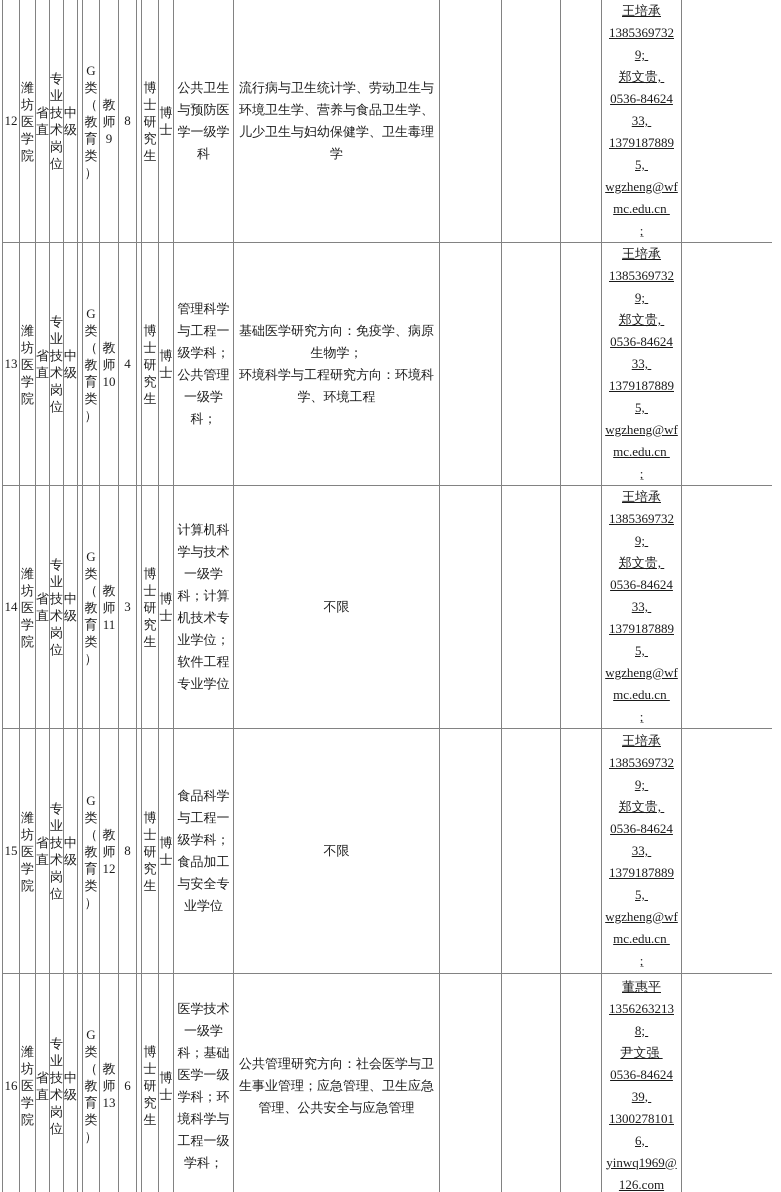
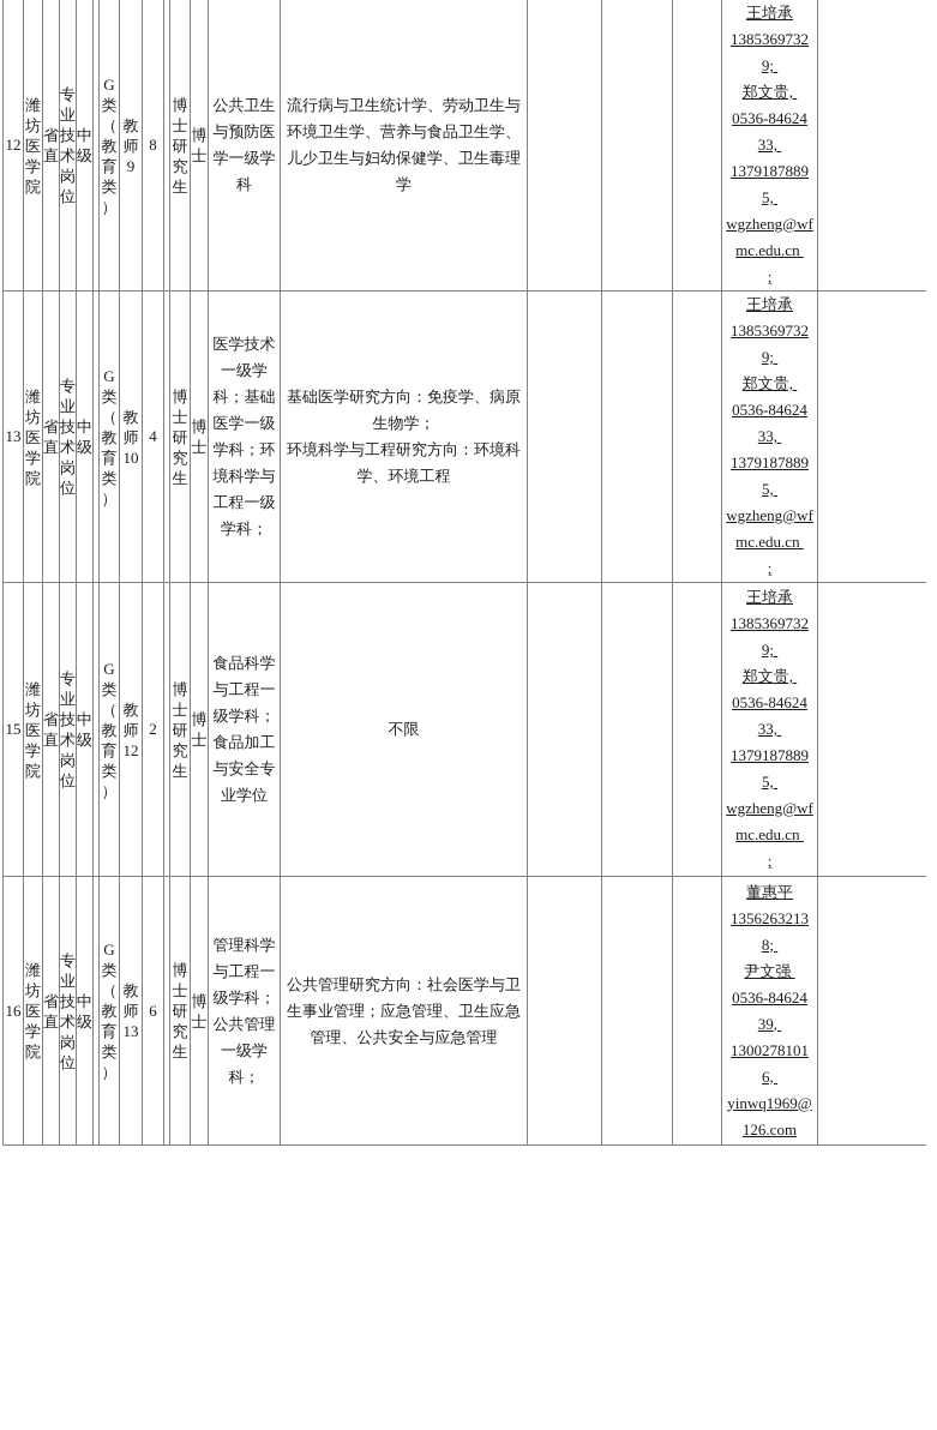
  12	潍坊医学院	省直	专业技术岗位	中级		G类（教育类）	教师9	8		博士研究生	博士	公共卫生与预防医学一级学科	流行病与卫生统计学、劳动卫生与环境卫生学、营养与食品卫生学、儿少卫生与妇幼保健学、卫生毒理学				王培承13853697329; 郑文贵, 0536-8462433, 13791878895, wgzheng@wfmc.edu.cn ;
- 13	潍坊医学院	省直	专业技术岗位	中级		G类（教育类）	教师10	4		博士研究生	博士	管理科学与工程一级学科；公共管理一级学科；	基础医学研究方向：免疫学、病原生物学； 环境科学与工程研究方向：环境科学、环境工程				王培承13853697329; 郑文贵, 0536-8462433, 13791878895, wgzheng@wfmc.edu.cn ;
+ 13	潍坊医学院	省直	专业技术岗位	中级		G类（教育类）	教师10	4		博士研究生	博士	医学技术一级学科；基础医学一级学科；环境科学与工程一级学科；	基础医学研究方向：免疫学、病原生物学； 环境科学与工程研究方向：环境科学、环境工程				王培承13853697329; 郑文贵, 0536-8462433, 13791878895, wgzheng@wfmc.edu.cn ;
- 14	潍坊医学院	省直	专业技术岗位	中级		G类（教育类）	教师11	3		博士研究生	博士	计算机科学与技术一级学科；计算机技术专业学位；软件工程专业学位	不限				王培承13853697329; 郑文贵, 0536-8462433, 13791878895, wgzheng@wfmc.edu.cn ;
- 15	潍坊医学院	省直	专业技术岗位	中级		G类（教育类）	教师12	8		博士研究生	博士	食品科学与工程一级学科；食品加工与安全专业学位	不限				王培承13853697329; 郑文贵, 0536-8462433, 13791878895, wgzheng@wfmc.edu.cn ;
+ 15	潍坊医学院	省直	专业技术岗位	中级		G类（教育类）	教师12	2		博士研究生	博士	食品科学与工程一级学科；食品加工与安全专业学位	不限				王培承13853697329; 郑文贵, 0536-8462433, 13791878895, wgzheng@wfmc.edu.cn ;
- 16	潍坊医学院	省直	专业技术岗位	中级		G类（教育类）	教师13	6		博士研究生	博士	医学技术一级学科；基础医学一级学科；环境科学与工程一级学科；	公共管理研究方向：社会医学与卫生事业管理；应急管理、卫生应急管理、公共安全与应急管理				董惠平13562632138; 尹文强 0536-8462439, 13002781016, yinwq1969@126.com
+ 16	潍坊医学院	省直	专业技术岗位	中级		G类（教育类）	教师13	6		博士研究生	博士	管理科学与工程一级学科；公共管理一级学科；	公共管理研究方向：社会医学与卫生事业管理；应急管理、卫生应急管理、公共安全与应急管理				董惠平13562632138; 尹文强 0536-8462439, 13002781016, yinwq1969@126.com
